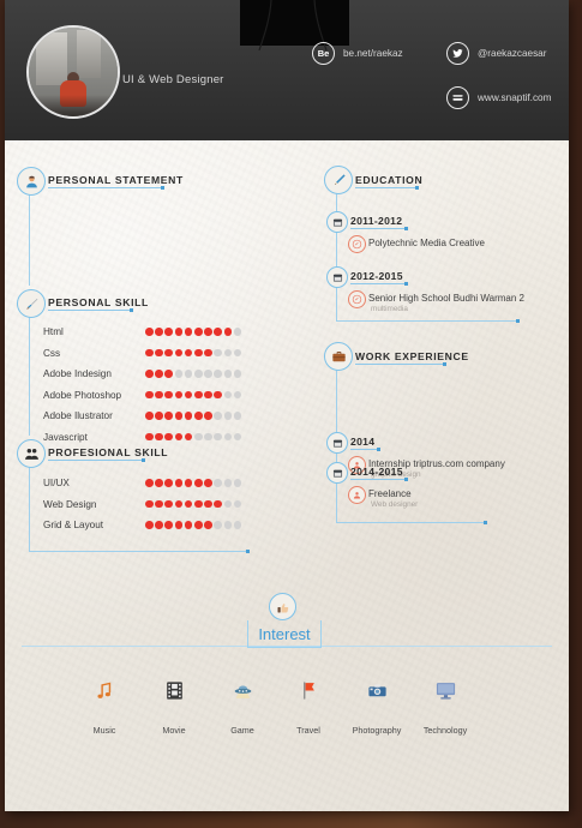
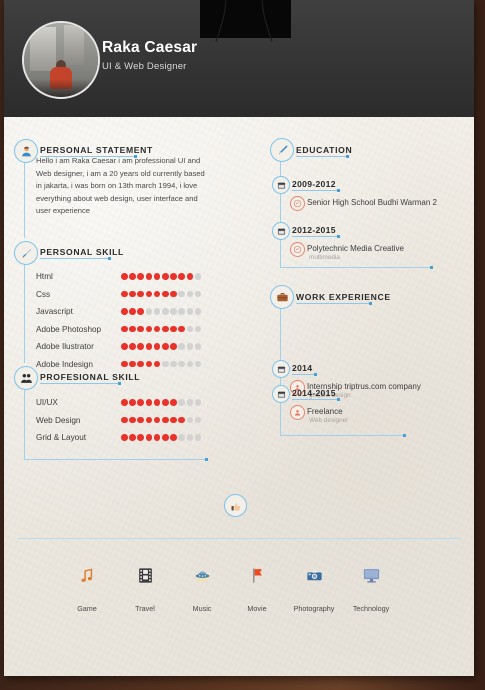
+ Raka Caesar
  UI & Web Designer
- Be
- be.net/raekaz
- @raekazcaesar
- www.snaptif.com
  PERSONAL STATEMENT
+ Hello i am Raka Caesar i am professional UI and Web designer, i am a 20 years old currently based in jakarta, i was born on 13th march 1994, i love everything about web design, user interface and user experience
  PERSONAL SKILL
  Html
  Css
- Adobe Indesign
+ Javascript
  Adobe Photoshop
  Adobe Ilustrator
- Javascript
+ Adobe Indesign
  PROFESIONAL SKILL
  UI/UX
  Web Design
  Grid & Layout
  EDUCATION
- 2011-2012
+ 2009-2012
- Polytechnic Media Creative
+ Senior High School Budhi Warman 2
  2012-2015
- Senior High School Budhi Warman 2
+ Polytechnic Media Creative
  WORK EXPERIENCE
  2014
  Internship triptrus.com company
  2014-2015
  Freelance
- Interest
- Music
+ Game
- Movie
+ Travel
- Game
+ Music
- Travel
+ Movie
  Photography
  Technology
